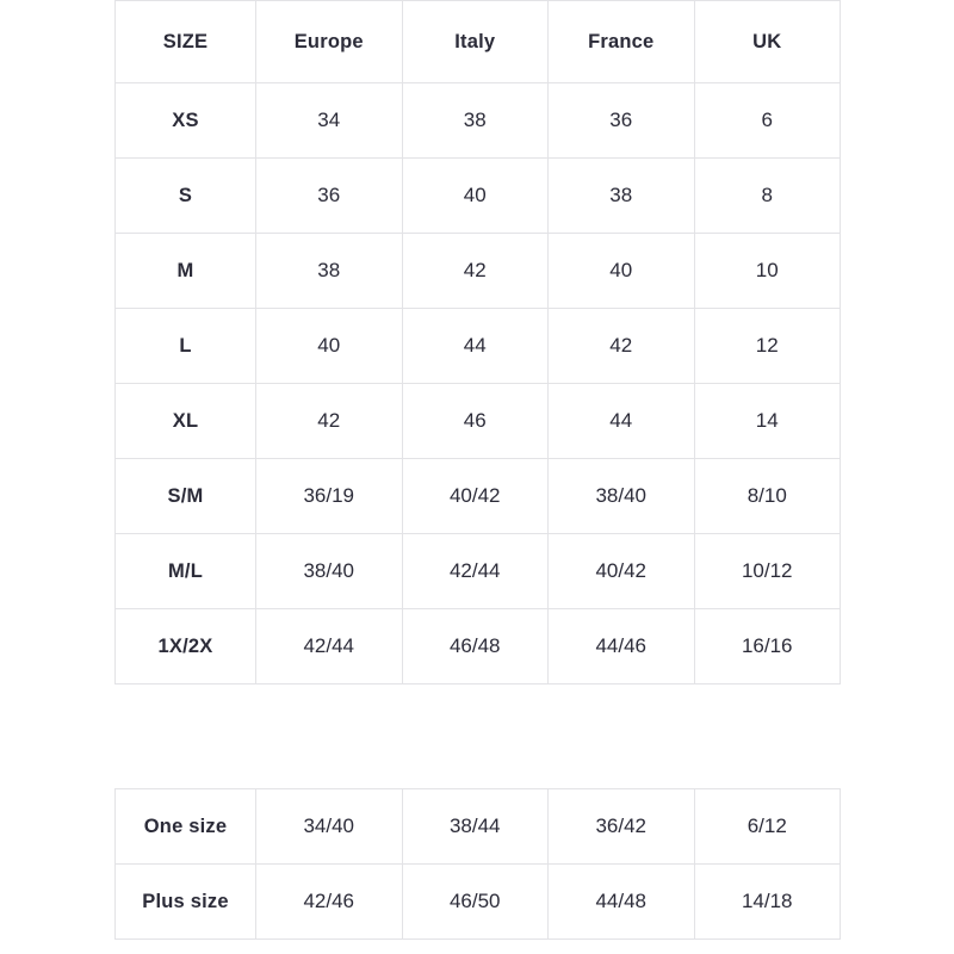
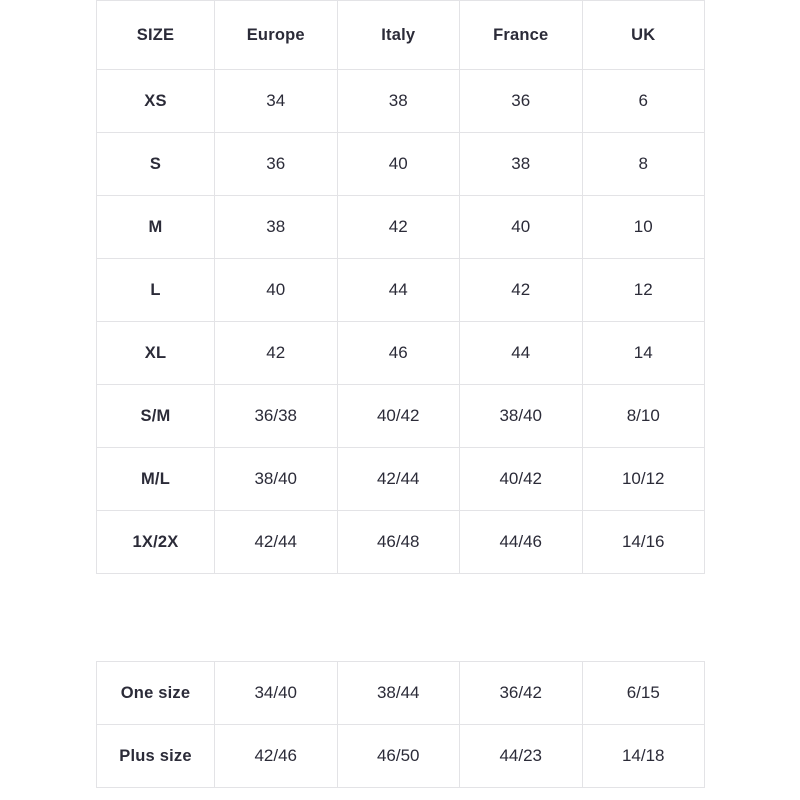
  SIZE	Europe	Italy	France	UK
  XS	34	38	36	6
  S	36	40	38	8
  M	38	42	40	10
  L	40	44	42	12
  XL	42	46	44	14
- S/M	36/19	40/42	38/40	8/10
+ S/M	36/38	40/42	38/40	8/10
  M/L	38/40	42/44	40/42	10/12
- 1X/2X	42/44	46/48	44/46	16/16
+ 1X/2X	42/44	46/48	44/46	14/16
- One size	34/40	38/44	36/42	6/12
+ One size	34/40	38/44	36/42	6/15
- Plus size	42/46	46/50	44/48	14/18
+ Plus size	42/46	46/50	44/23	14/18
